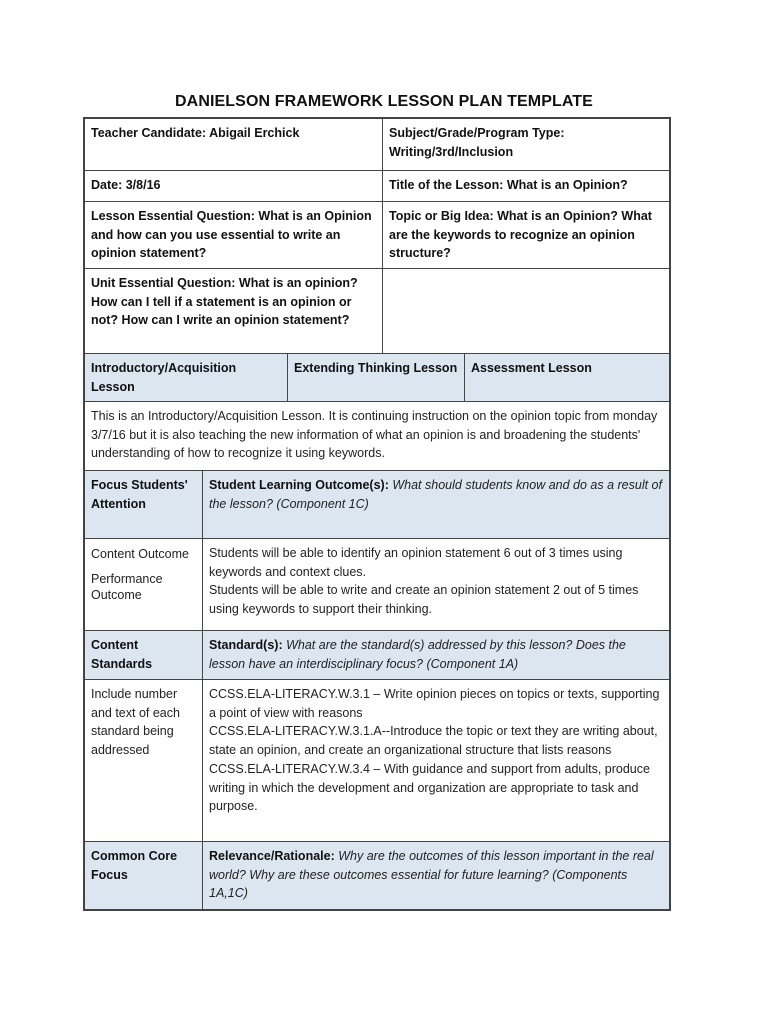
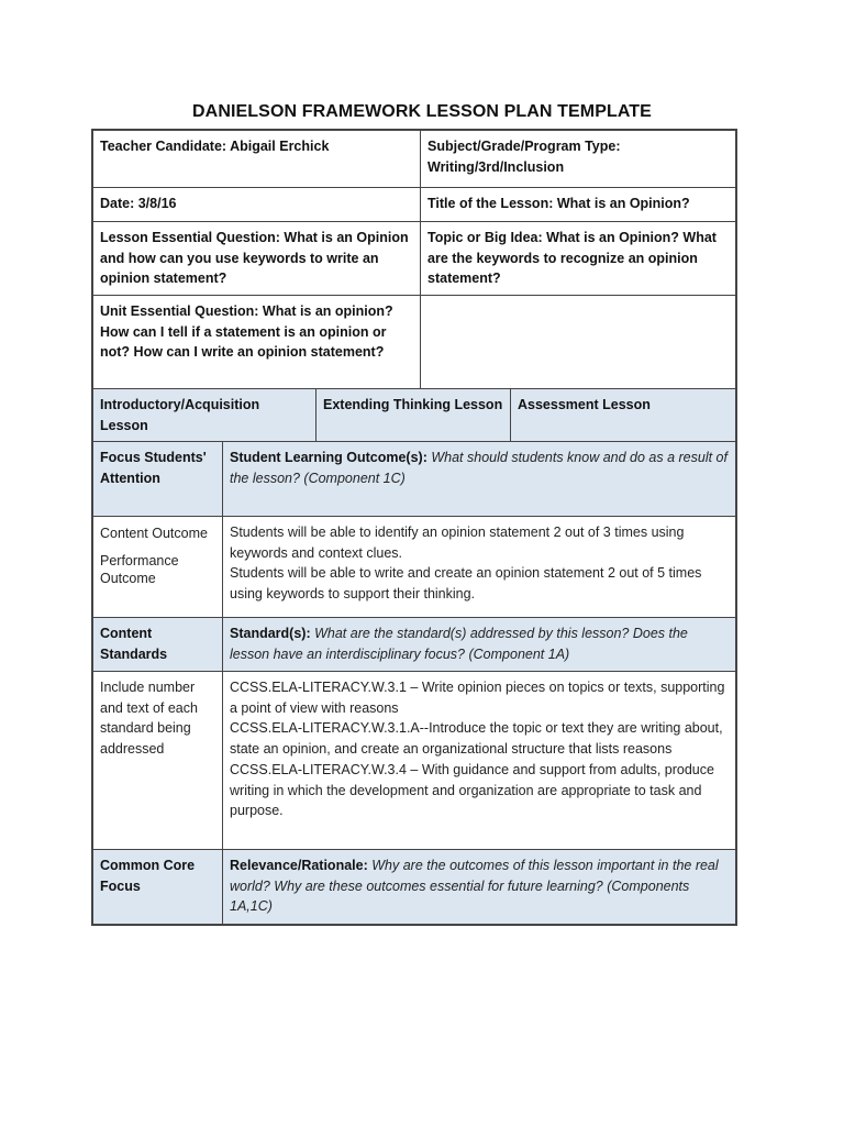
  DANIELSON FRAMEWORK LESSON PLAN TEMPLATE
  Teacher Candidate: Abigail Erchick
  Subject/Grade/Program Type:
  Writing/3rd/Inclusion
  Date: 3/8/16
  Title of the Lesson: What is an Opinion?
- Lesson Essential Question: What is an Opinion and how can you use essential to write an opinion statement?
+ Lesson Essential Question: What is an Opinion and how can you use keywords to write an opinion statement?
- Topic or Big Idea: What is an Opinion? What are the keywords to recognize an opinion structure?
+ Topic or Big Idea: What is an Opinion? What are the keywords to recognize an opinion statement?
  Unit Essential Question: What is an opinion? How can I tell if a statement is an opinion or not? How can I write an opinion statement?
  Introductory/Acquisition Lesson
  Extending Thinking Lesson
  Assessment Lesson
- This is an Introductory/Acquisition Lesson. It is continuing instruction on the opinion topic from monday 3/7/16 but it is also teaching the new information of what an opinion is and broadening the students' understanding of how to recognize it using keywords.
  Focus Students' Attention
  Student Learning Outcome(s): What should students know and do as a result of the lesson? (Component 1C)
  Content Outcome
  Performance Outcome
- Students will be able to identify an opinion statement 6 out of 3 times using keywords and context clues.
+ Students will be able to identify an opinion statement 2 out of 3 times using keywords and context clues.
  Students will be able to write and create an opinion statement 2 out of 5 times using keywords to support their thinking.
  Content Standards
  Standard(s): What are the standard(s) addressed by this lesson? Does the lesson have an interdisciplinary focus? (Component 1A)
  Include number and text of each standard being addressed
  CCSS.ELA-LITERACY.W.3.1 – Write opinion pieces on topics or texts, supporting a point of view with reasons
  CCSS.ELA-LITERACY.W.3.1.A--Introduce the topic or text they are writing about, state an opinion, and create an organizational structure that lists reasons
  CCSS.ELA-LITERACY.W.3.4 – With guidance and support from adults, produce writing in which the development and organization are appropriate to task and purpose.
  Common Core Focus
  Relevance/Rationale: Why are the outcomes of this lesson important in the real world? Why are these outcomes essential for future learning? (Components 1A,1C)
